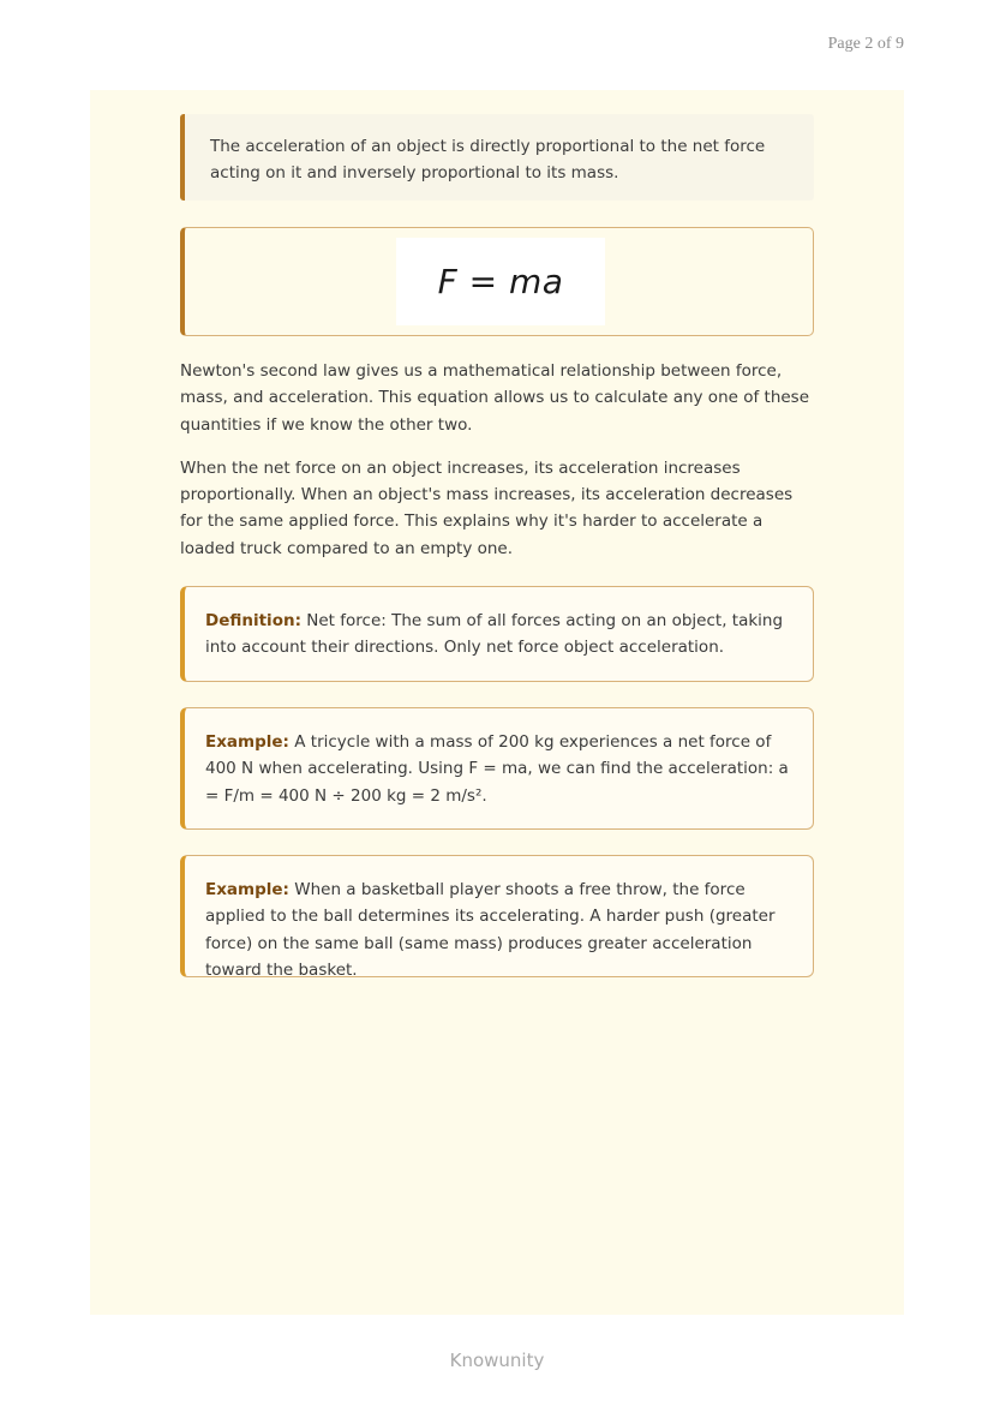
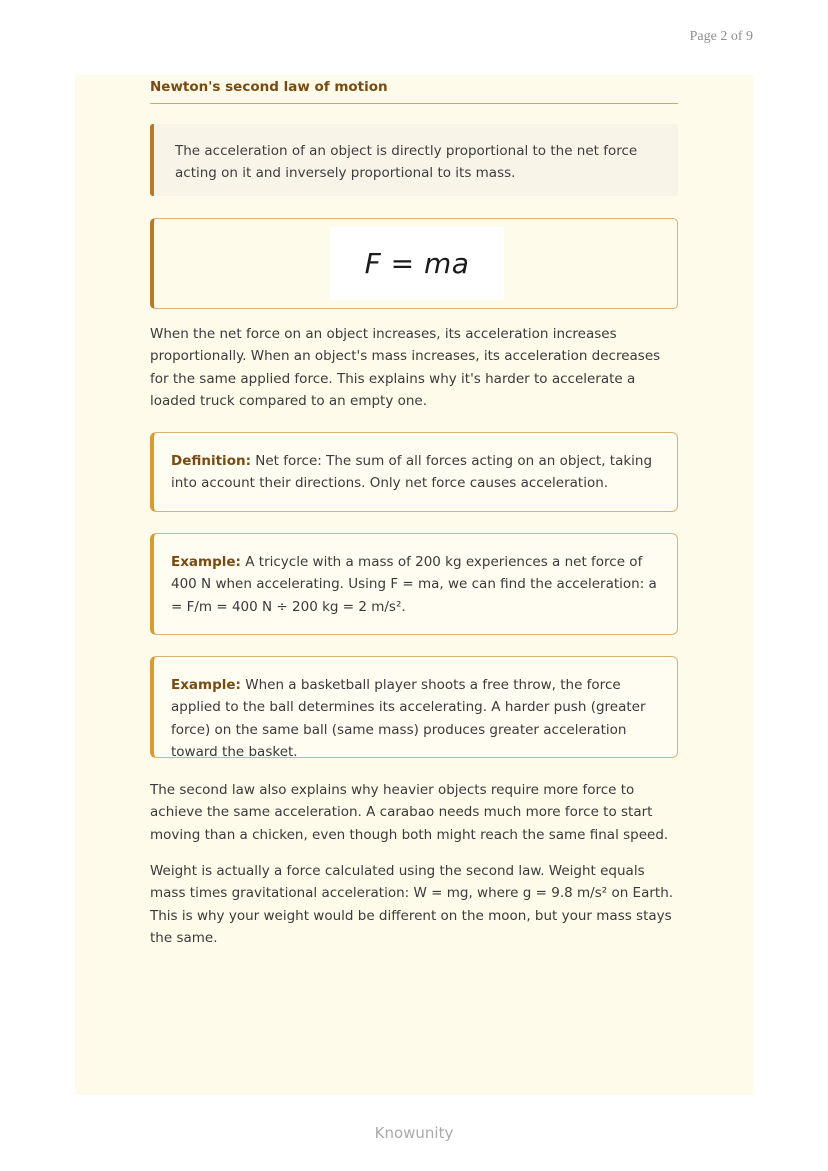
  Page 2 of 9
+ Newton's second law of motion
  The acceleration of an object is directly proportional to the net force acting on it and inversely proportional to its mass.
  F = ma
- Newton's second law gives us a mathematical relationship between force, mass, and acceleration. This equation allows us to calculate any one of these quantities if we know the other two.
  When the net force on an object increases, its acceleration increases proportionally. When an object's mass increases, its acceleration decreases for the same applied force. This explains why it's harder to accelerate a loaded truck compared to an empty one.
- Definition: Net force: The sum of all forces acting on an object, taking into account their directions. Only net force object acceleration.
+ Definition: Net force: The sum of all forces acting on an object, taking into account their directions. Only net force causes acceleration.
  Example: A tricycle with a mass of 200 kg experiences a net force of 400 N when accelerating. Using F = ma, we can find the acceleration: a = F/m = 400 N ÷ 200 kg = 2 m/s².
  Example: When a basketball player shoots a free throw, the force applied to the ball determines its accelerating. A harder push (greater force) on the same ball (same mass) produces greater acceleration toward the basket.
+ The second law also explains why heavier objects require more force to achieve the same acceleration. A carabao needs much more force to start moving than a chicken, even though both might reach the same final speed.
+ Weight is actually a force calculated using the second law. Weight equals mass times gravitational acceleration: W = mg, where g = 9.8 m/s² on Earth. This is why your weight would be different on the moon, but your mass stays the same.
  Knowunity
